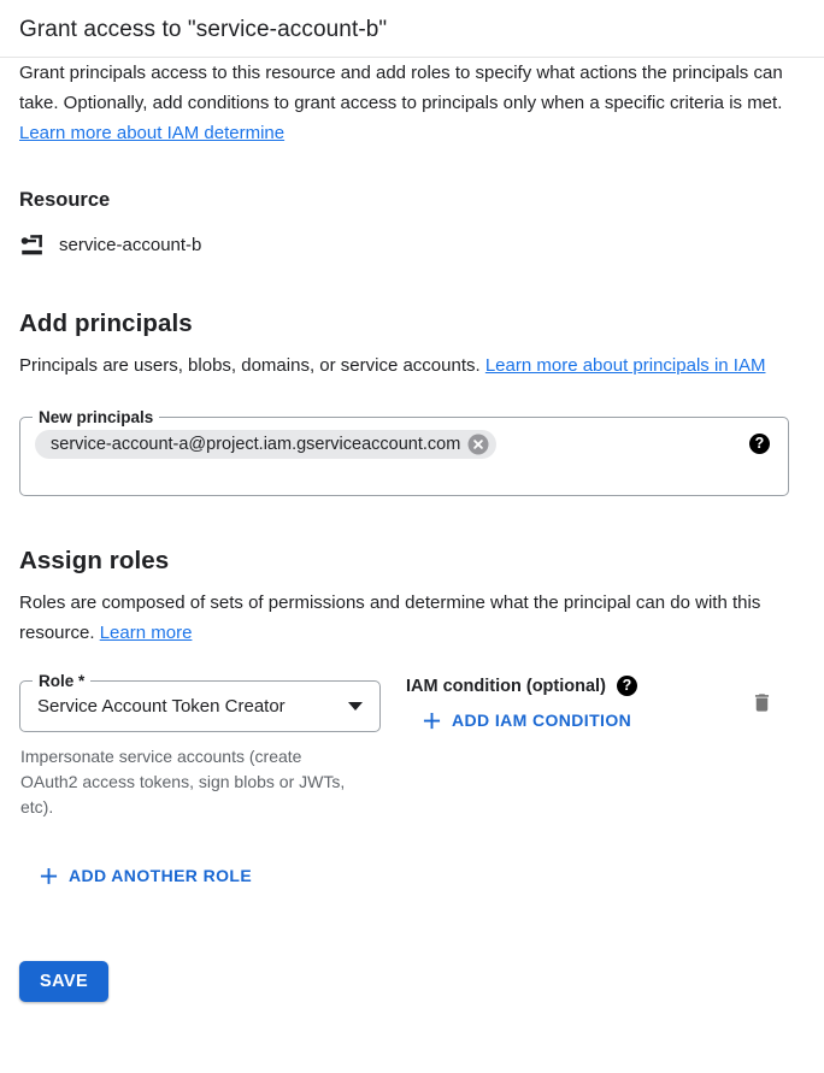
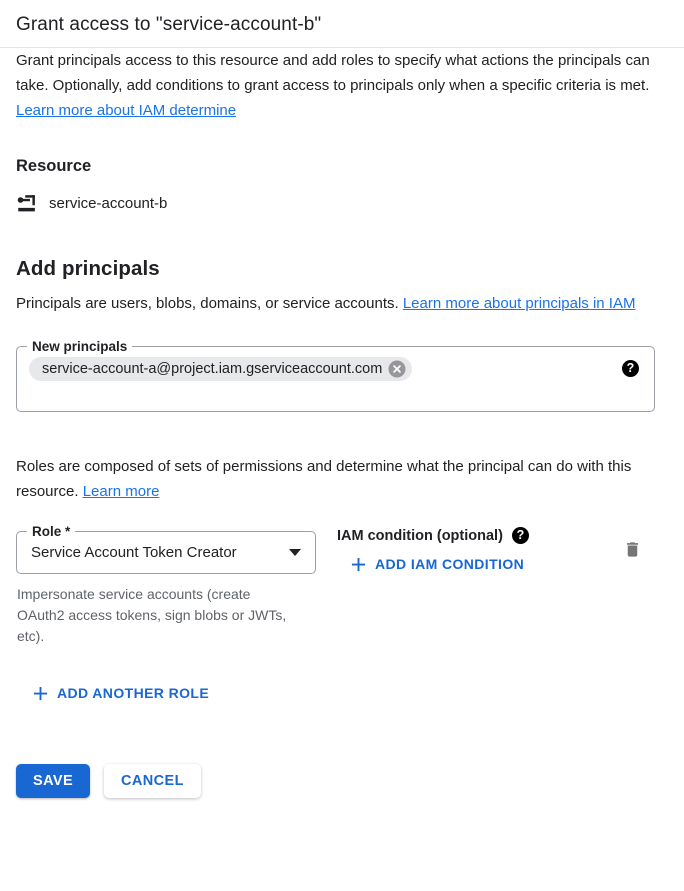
  Grant access to "service-account-b"
  Grant principals access to this resource and add roles to specify what actions the principals can take. Optionally, add conditions to grant access to principals only when a specific criteria is met. Learn more about IAM determine
  Resource
  service-account-b
  Add principals
  Principals are users, blobs, domains, or service accounts. Learn more about principals in IAM
  New principals
  service-account-a@project.iam.gserviceaccount.com
  ?
- Assign roles
  Roles are composed of sets of permissions and determine what the principal can do with this resource. Learn more
  Role *
  Service Account Token Creator
  Impersonate service accounts (create OAuth2 access tokens, sign blobs or JWTs, etc).
  IAM condition (optional)
  ?
  ADD IAM CONDITION
  ADD ANOTHER ROLE
  SAVE
+ CANCEL
